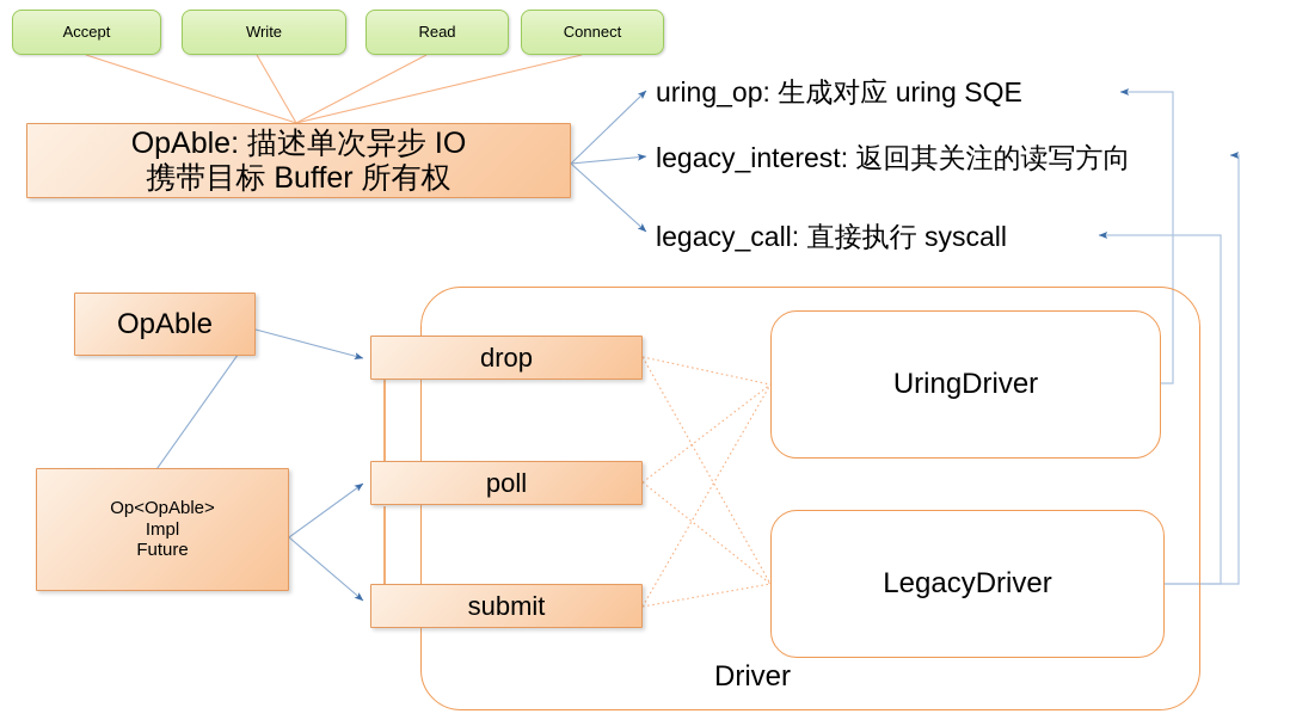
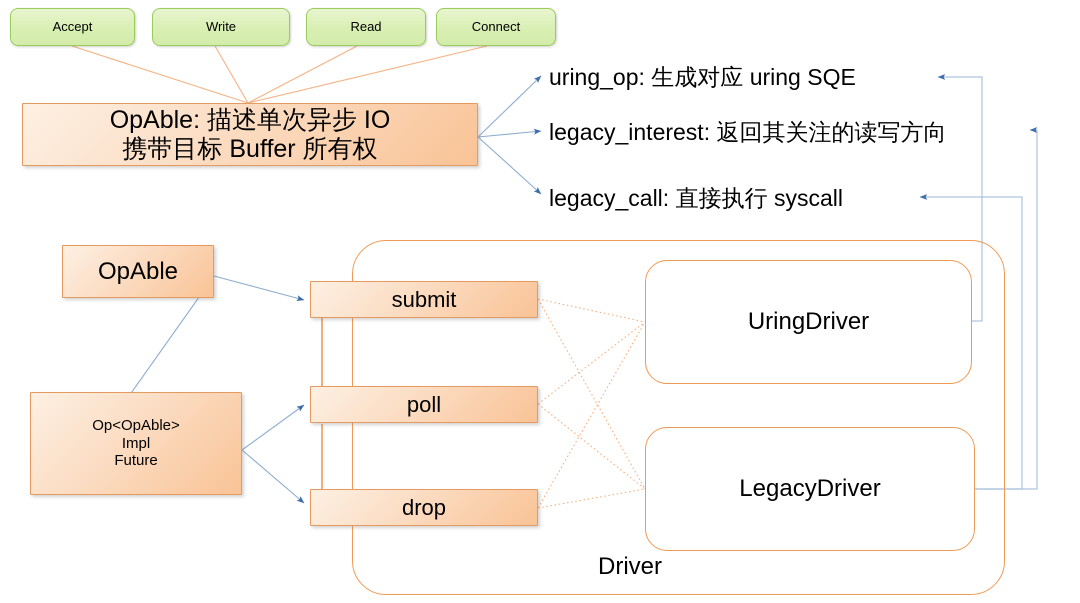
  Accept
  Write
  Read
  Connect
  OpAble: 描述单次异步 IO
  携带目标 Buffer 所有权
  uring_op: 生成对应 uring SQE
  legacy_interest: 返回其关注的读写方向
  legacy_call: 直接执行 syscall
  OpAble
  Op<OpAble>
  Impl
  Future
  Driver
- drop
+ submit
  poll
- submit
+ drop
  UringDriver
  LegacyDriver
